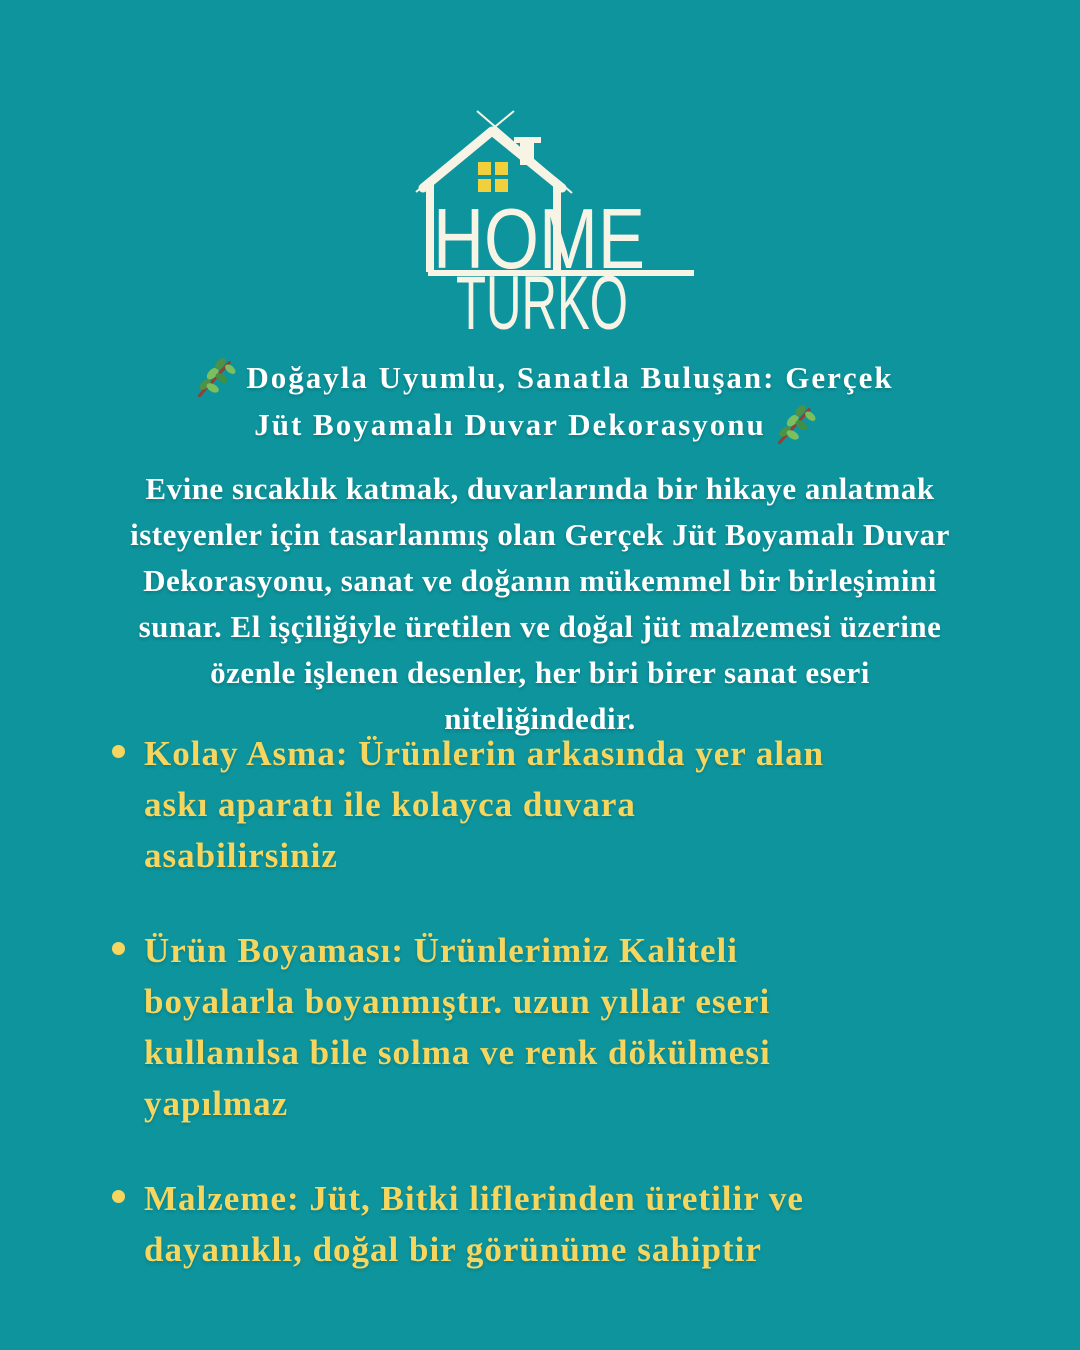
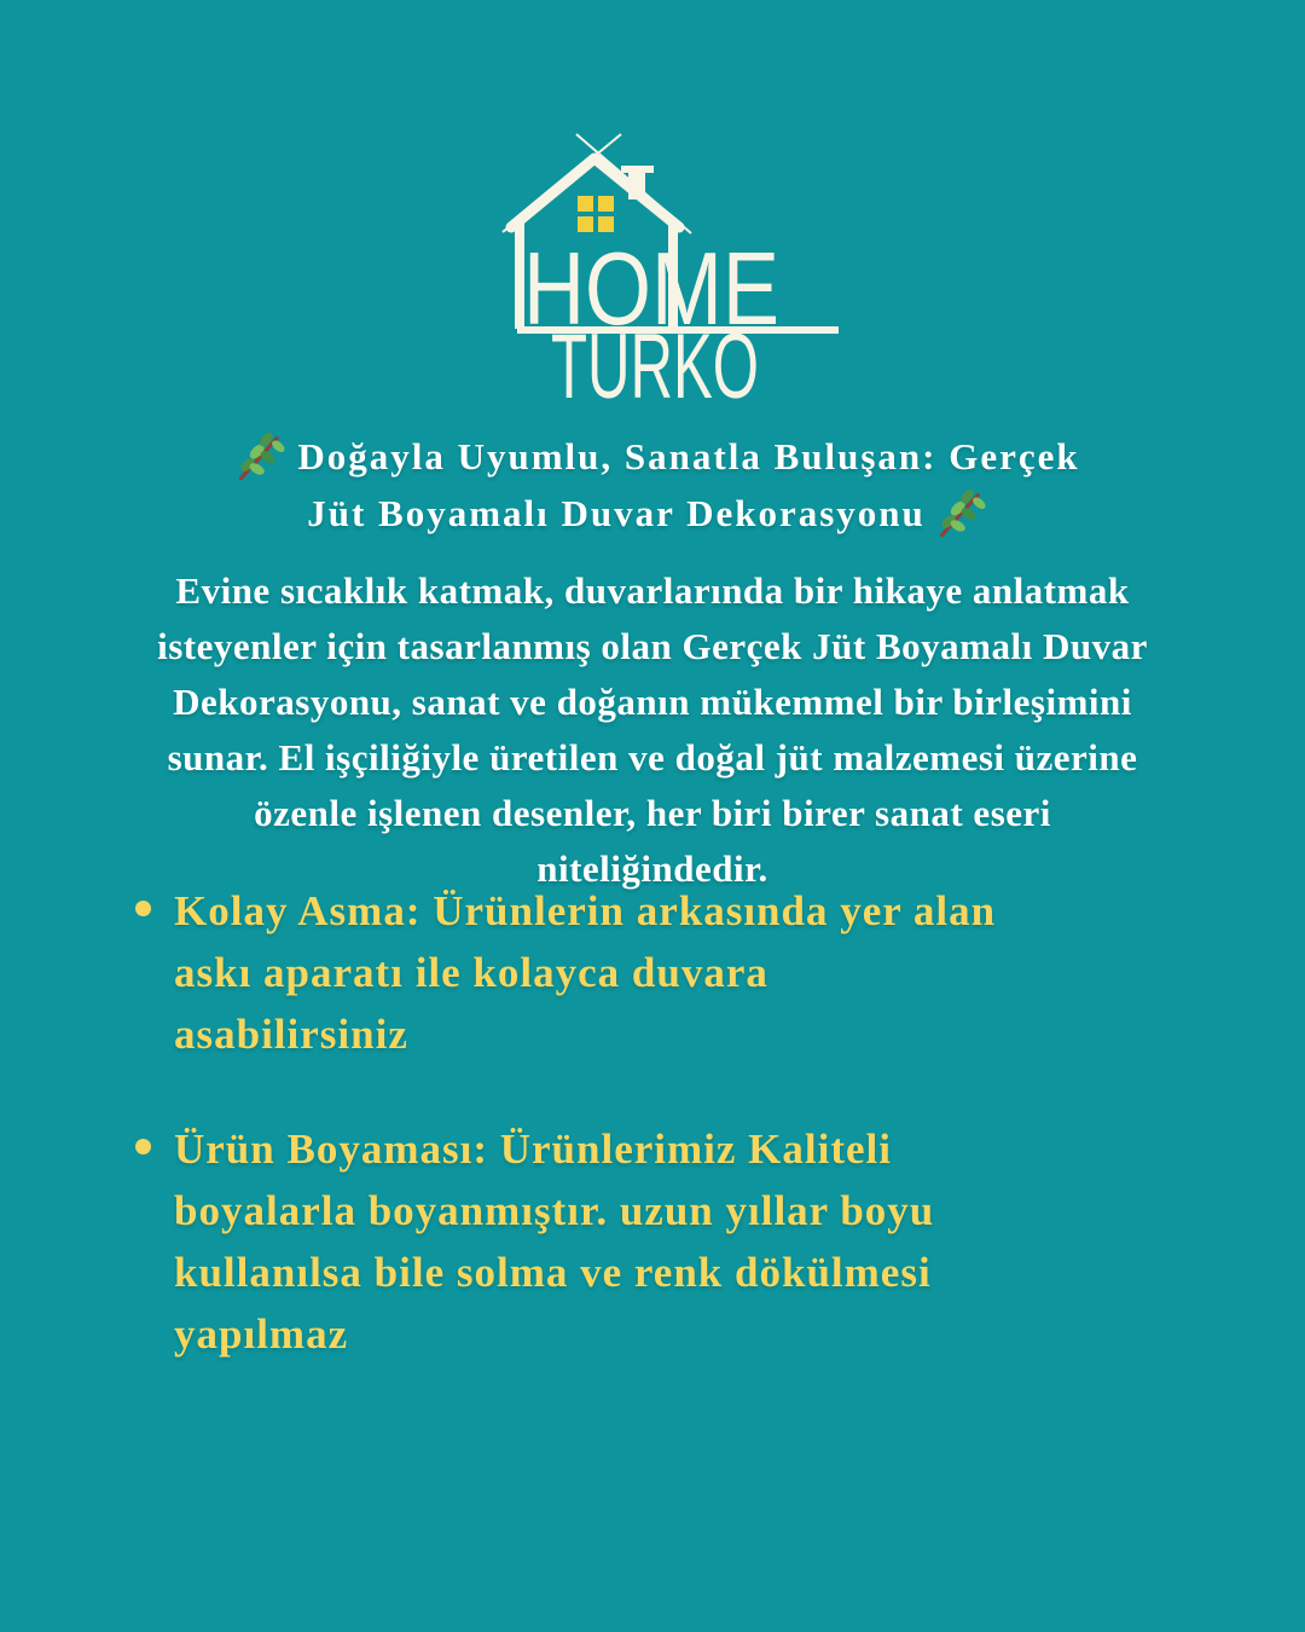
  HOME
  TURKO
  Doğayla Uyumlu, Sanatla Buluşan: Gerçek
  Jüt Boyamalı Duvar Dekorasyonu
  Evine sıcaklık katmak, duvarlarında bir hikaye anlatmak
  isteyenler için tasarlanmış olan Gerçek Jüt Boyamalı Duvar
  Dekorasyonu, sanat ve doğanın mükemmel bir birleşimini
  sunar. El işçiliğiyle üretilen ve doğal jüt malzemesi üzerine
  özenle işlenen desenler, her biri birer sanat eseri
  niteliğindedir.
  Kolay Asma: Ürünlerin arkasında yer alan
  askı aparatı ile kolayca duvara
  asabilirsiniz
  Ürün Boyaması: Ürünlerimiz Kaliteli
- boyalarla boyanmıştır. uzun yıllar eseri
+ boyalarla boyanmıştır. uzun yıllar boyu
  kullanılsa bile solma ve renk dökülmesi
  yapılmaz
- Malzeme: Jüt, Bitki liflerinden üretilir ve
- dayanıklı, doğal bir görünüme sahiptir
